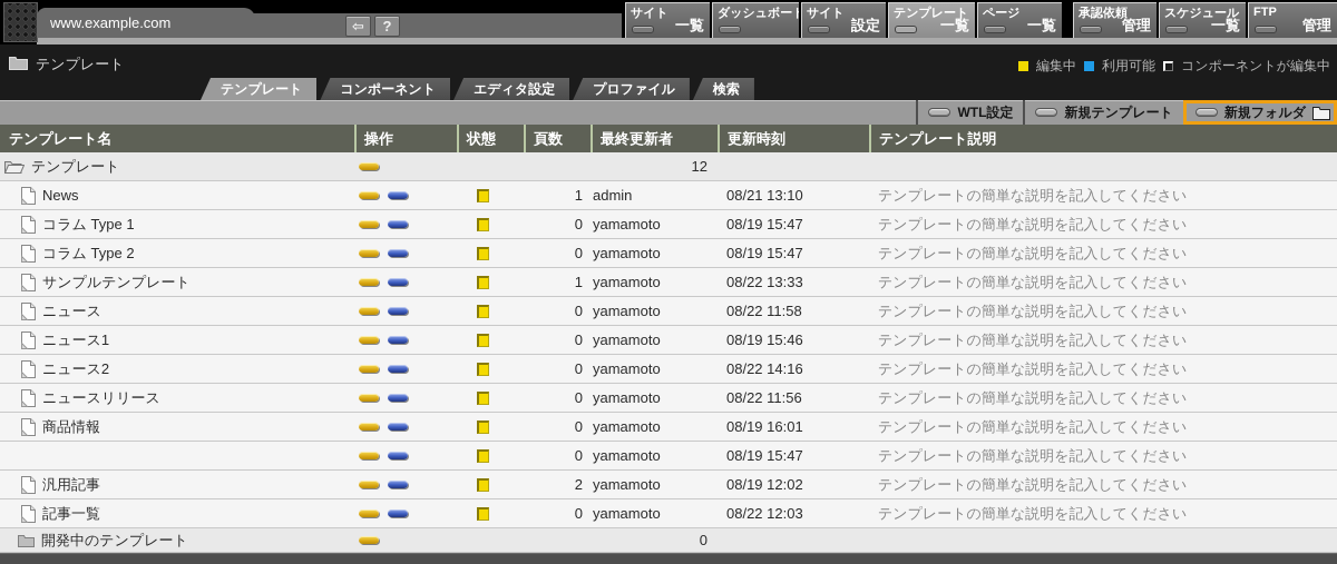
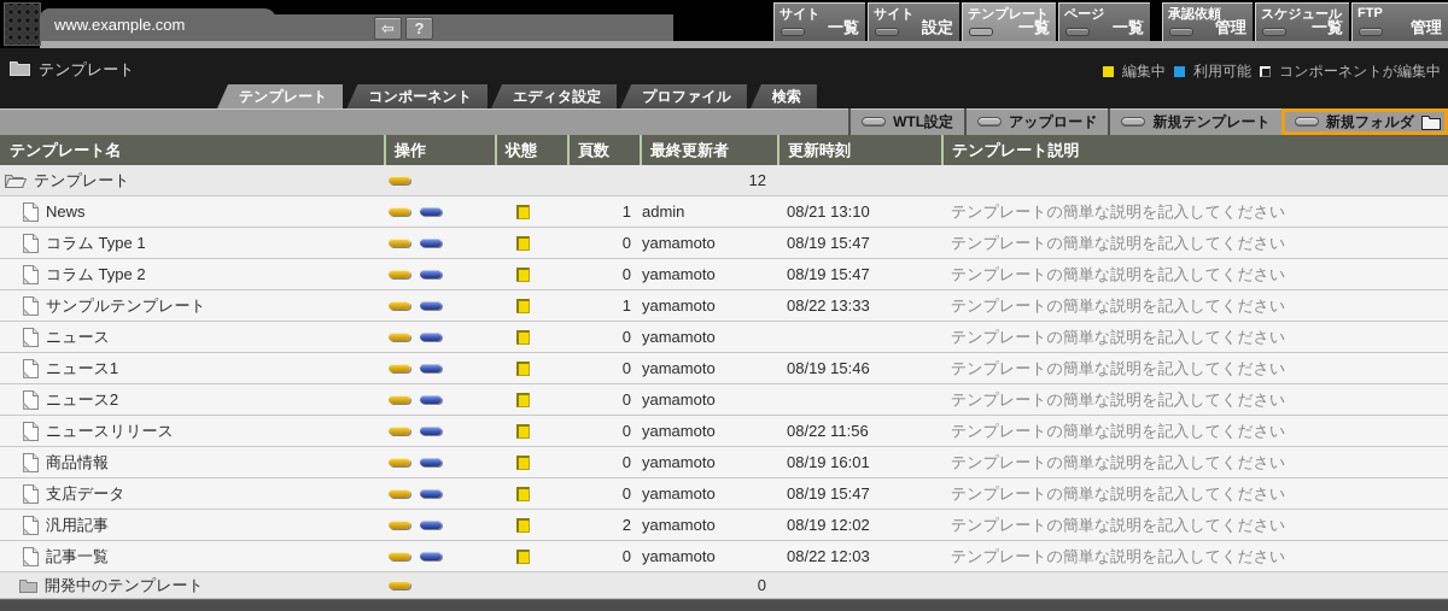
  www.example.com
  ⇦
  ?
  サイト
  一覧
- ダッシュボード
  サイト
  設定
  テンプレート
  一覧
  ページ
  一覧
  承認依頼
  管理
  スケジュール
  一覧
  FTP
  管理
  テンプレート
  編集中
  利用可能
  コンポーネントが編集中
  テンプレート
  コンポーネント
  エディタ設定
  プロファイル
  検索
  WTL設定
+ アップロード
  新規テンプレート
  新規フォルダ
  テンプレート名
  操作
  状態
  頁数
  最終更新者
  更新時刻
  テンプレート説明
  テンプレート
  12
  News
  1
  admin
  08/21 13:10
  テンプレートの簡単な説明を記入してください
  コラム Type 1
  0
  yamamoto
  08/19 15:47
  テンプレートの簡単な説明を記入してください
  コラム Type 2
  0
  yamamoto
  08/19 15:47
  テンプレートの簡単な説明を記入してください
  サンプルテンプレート
  1
  yamamoto
  08/22 13:33
  テンプレートの簡単な説明を記入してください
  ニュース
  0
  yamamoto
- 08/22 11:58
  テンプレートの簡単な説明を記入してください
  ニュース1
  0
  yamamoto
  08/19 15:46
  テンプレートの簡単な説明を記入してください
  ニュース2
  0
  yamamoto
- 08/22 14:16
  テンプレートの簡単な説明を記入してください
  ニュースリリース
  0
  yamamoto
  08/22 11:56
  テンプレートの簡単な説明を記入してください
  商品情報
  0
  yamamoto
  08/19 16:01
  テンプレートの簡単な説明を記入してください
+ 支店データ
  0
  yamamoto
  08/19 15:47
  テンプレートの簡単な説明を記入してください
  汎用記事
  2
  yamamoto
  08/19 12:02
  テンプレートの簡単な説明を記入してください
  記事一覧
  0
  yamamoto
  08/22 12:03
  テンプレートの簡単な説明を記入してください
  開発中のテンプレート
  0
